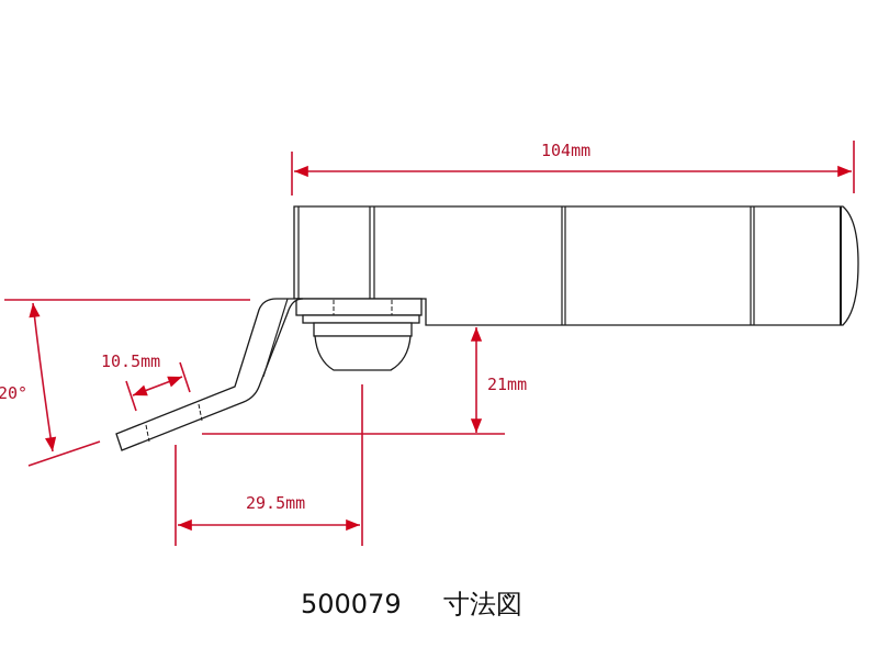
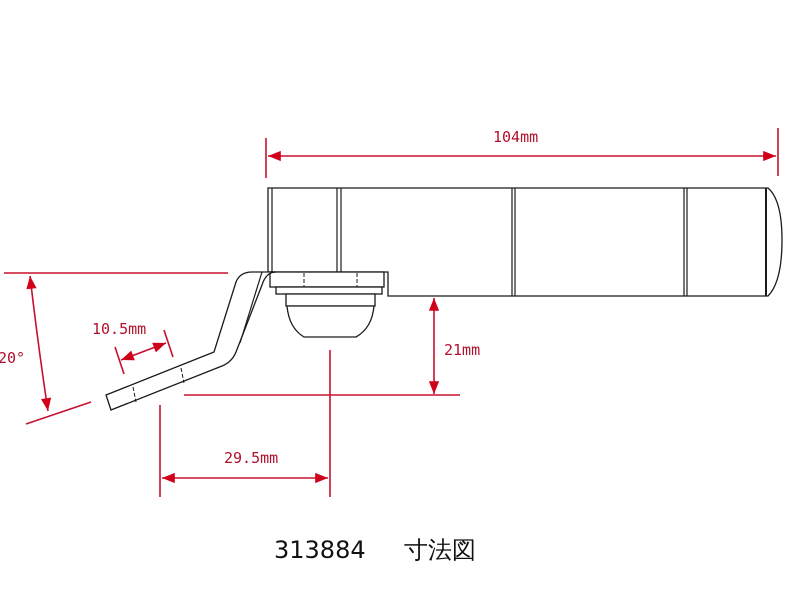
  104mm
  21mm
  29.5mm
  10.5mm
  20°
- 500079
+ 313884
  寸法図
